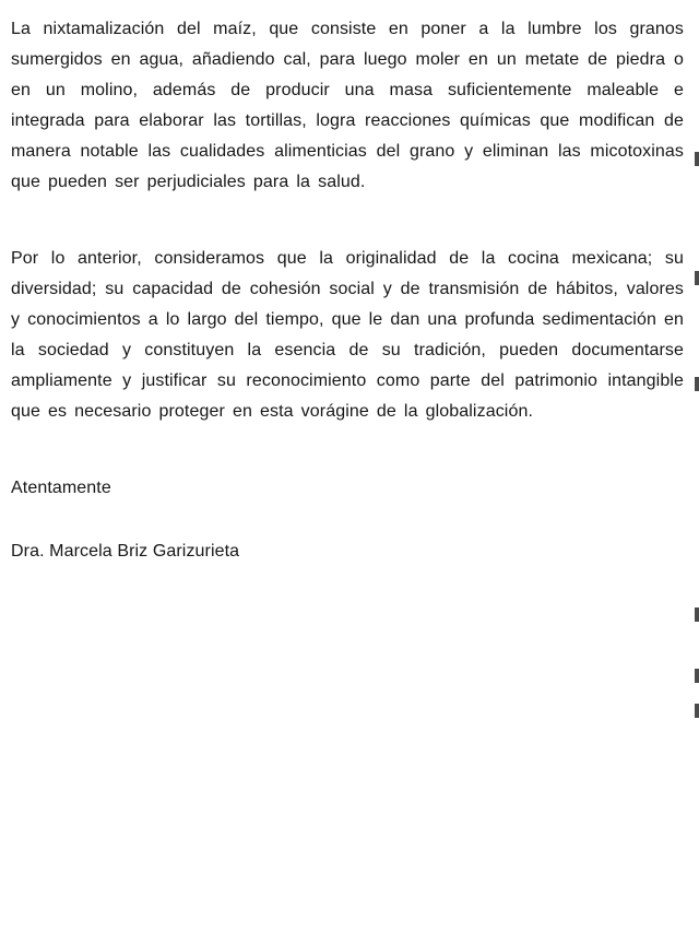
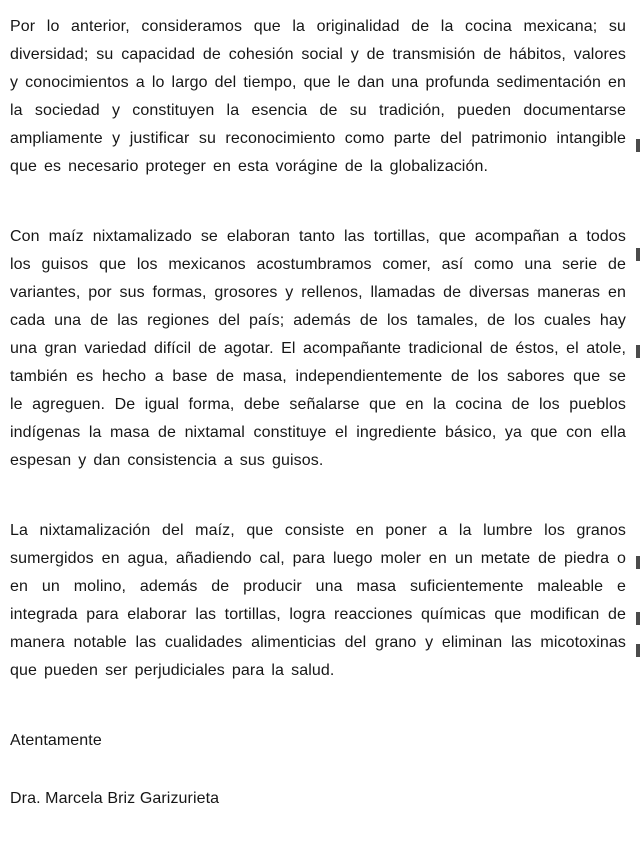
- La nixtamalización del maíz, que consiste en poner a la lumbre los granos sumergidos en agua, añadiendo cal, para luego moler en un metate de piedra o en un molino, además de producir una masa suficientemente maleable e integrada para elaborar las tortillas, logra reacciones químicas que modifican de manera notable las cualidades alimenticias del grano y eliminan las micotoxinas que pueden ser perjudiciales para la salud.
+ Por lo anterior, consideramos que la originalidad de la cocina mexicana; su diversidad; su capacidad de cohesión social y de transmisión de hábitos, valores y conocimientos a lo largo del tiempo, que le dan una profunda sedimentación en la sociedad y constituyen la esencia de su tradición, pueden documentarse ampliamente y justificar su reconocimiento como parte del patrimonio intangible que es necesario proteger en esta vorágine de la globalización.
+ Con maíz nixtamalizado se elaboran tanto las tortillas, que acompañan a todos los guisos que los mexicanos acostumbramos comer, así como una serie de variantes, por sus formas, grosores y rellenos, llamadas de diversas maneras en cada una de las regiones del país; además de los tamales, de los cuales hay una gran variedad difícil de agotar. El acompañante tradicional de éstos, el atole, también es hecho a base de masa, independientemente de los sabores que se le agreguen. De igual forma, debe señalarse que en la cocina de los pueblos indígenas la masa de nixtamal constituye el ingrediente básico, ya que con ella espesan y dan consistencia a sus guisos.
- Por lo anterior, consideramos que la originalidad de la cocina mexicana; su diversidad; su capacidad de cohesión social y de transmisión de hábitos, valores y conocimientos a lo largo del tiempo, que le dan una profunda sedimentación en la sociedad y constituyen la esencia de su tradición, pueden documentarse ampliamente y justificar su reconocimiento como parte del patrimonio intangible que es necesario proteger en esta vorágine de la globalización.
+ La nixtamalización del maíz, que consiste en poner a la lumbre los granos sumergidos en agua, añadiendo cal, para luego moler en un metate de piedra o en un molino, además de producir una masa suficientemente maleable e integrada para elaborar las tortillas, logra reacciones químicas que modifican de manera notable las cualidades alimenticias del grano y eliminan las micotoxinas que pueden ser perjudiciales para la salud.
  Atentamente
  Dra. Marcela Briz Garizurieta
